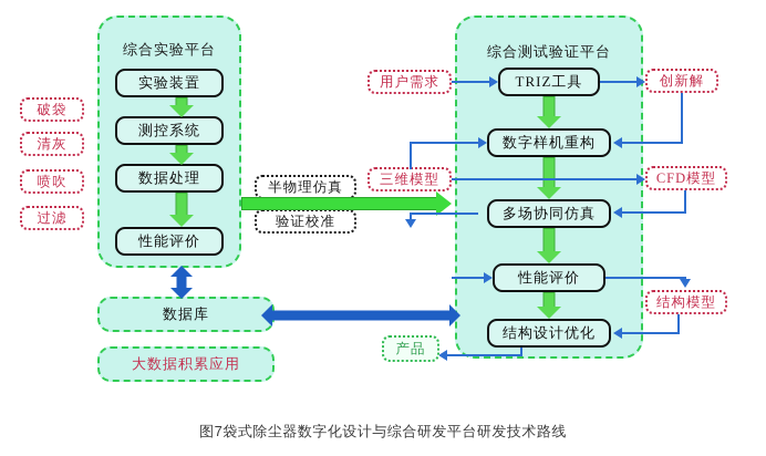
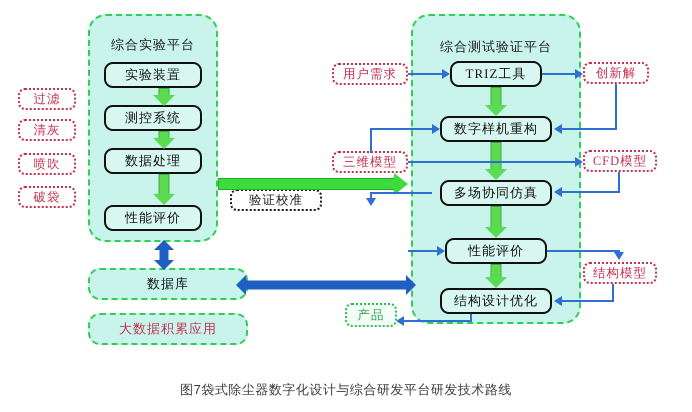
  综合实验平台
  实验装置
  测控系统
  数据处理
  性能评价
- 破袋
+ 过滤
  清灰
  喷吹
- 过滤
+ 破袋
- 半物理仿真
  验证校准
  用户需求
  三维模型
  综合测试验证平台
  TRIZ工具
  数字样机重构
  多场协同仿真
  性能评价
  结构设计优化
  创新解
  CFD模型
  结构模型
  数据库
  大数据积累应用
  产品
  图7袋式除尘器数字化设计与综合研发平台研发技术路线
